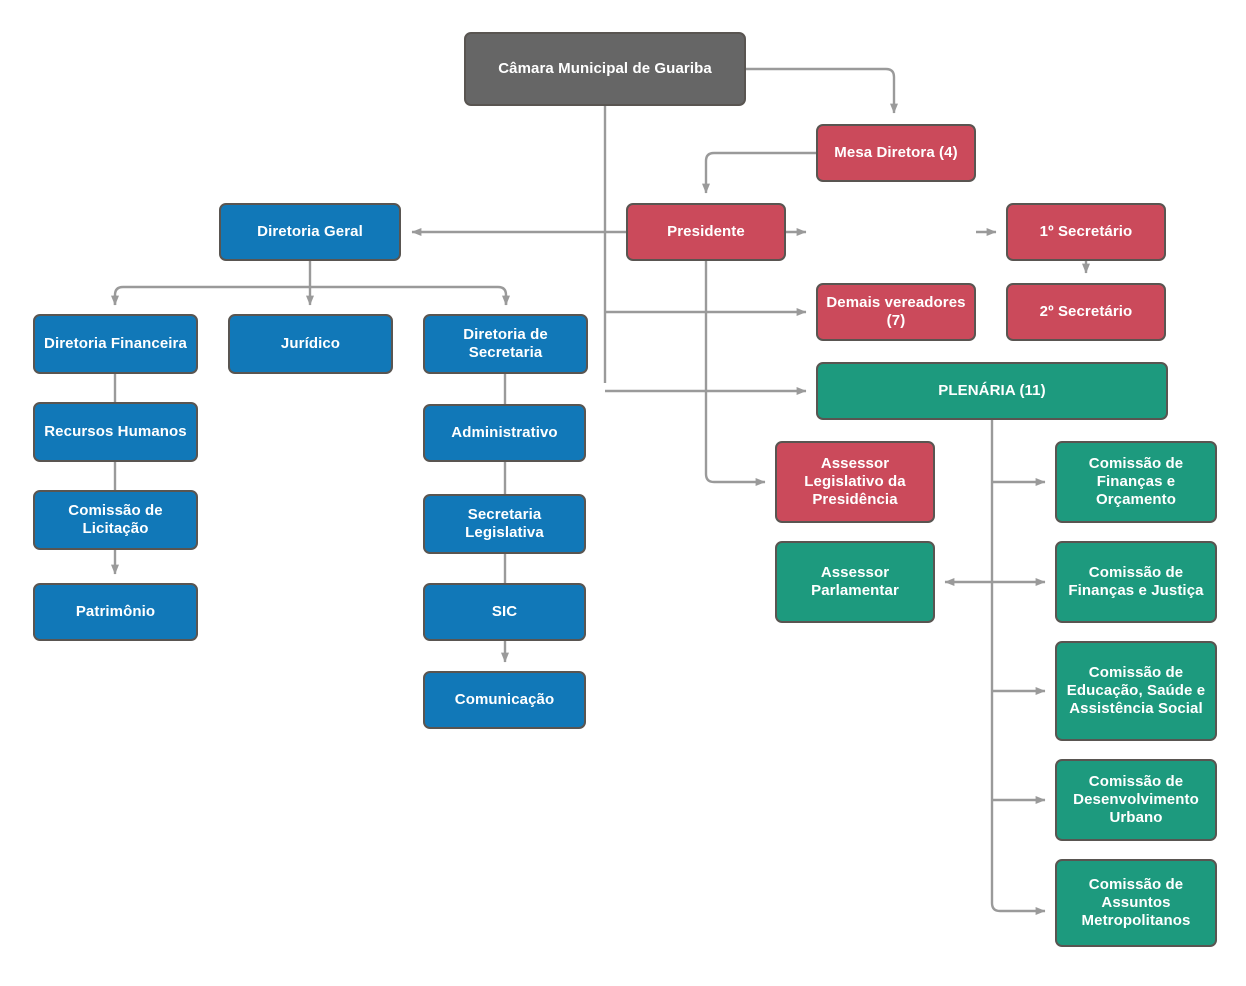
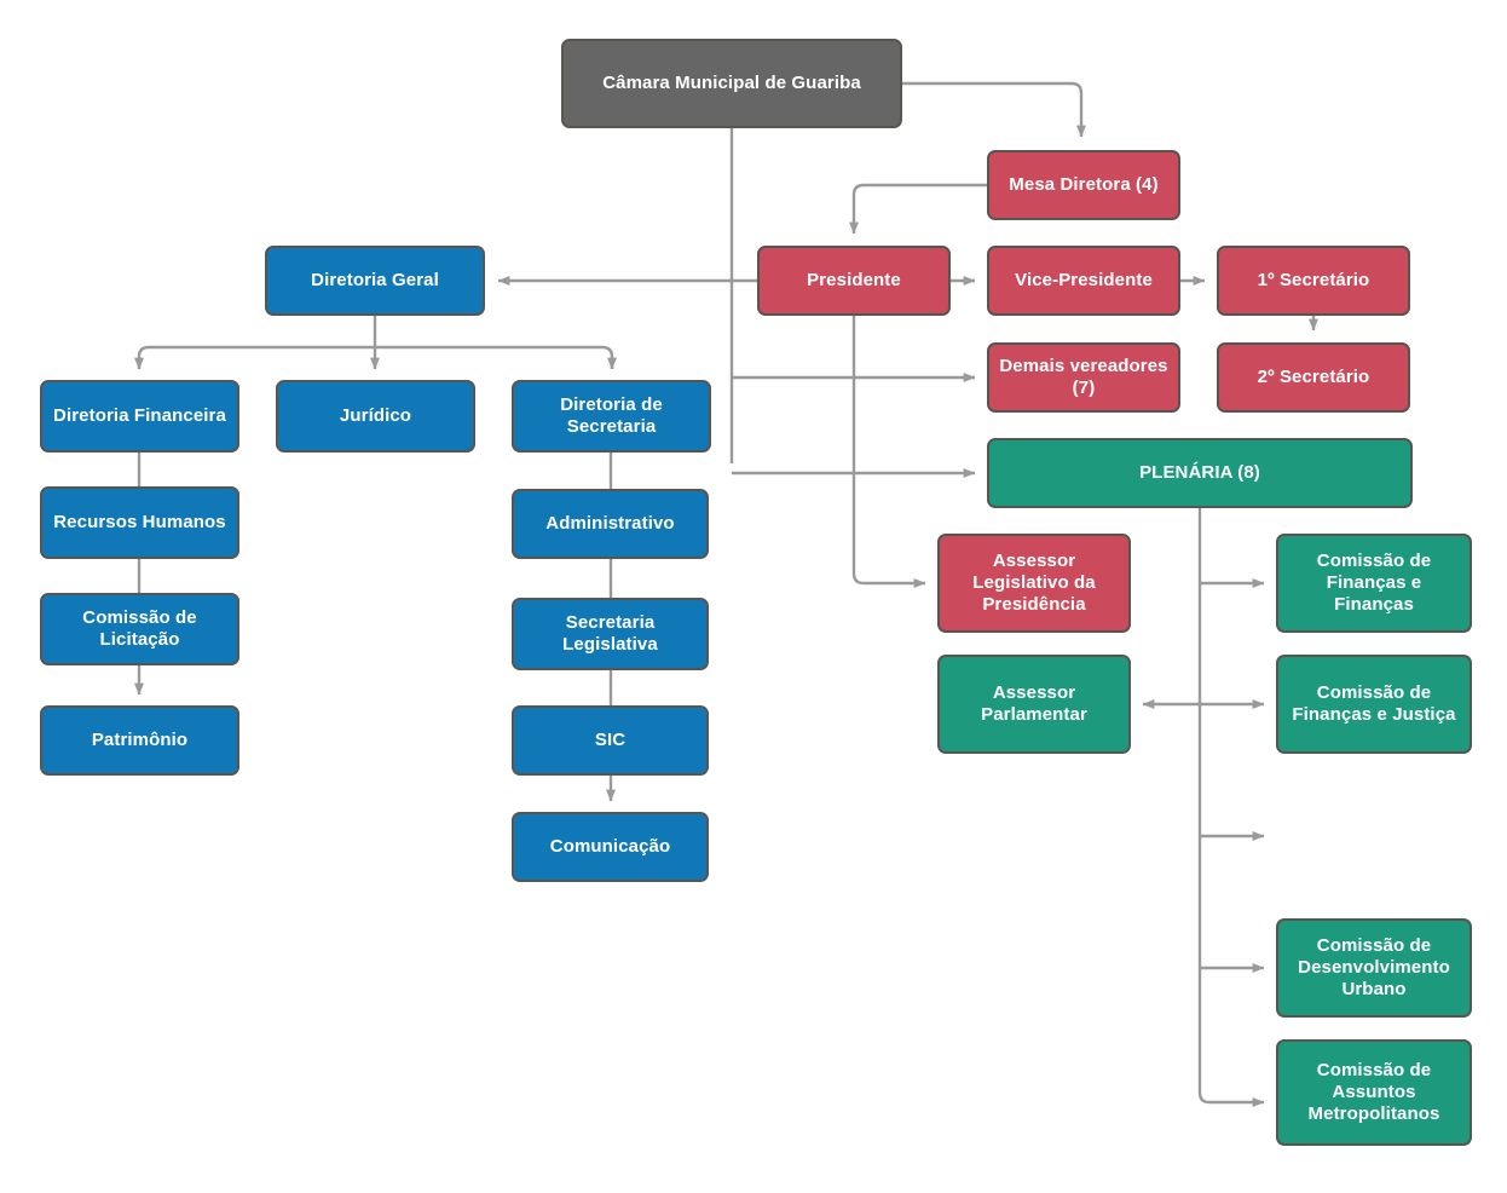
  Câmara Municipal de Guariba
  Mesa Diretora (4)
  Presidente
+ Vice-Presidente
  1º Secretário
  Demais vereadores (7)
  2º Secretário
- PLENÁRIA (11)
+ PLENÁRIA (8)
  Assessor Legislativo da Presidência
  Assessor Parlamentar
- Comissão de Finanças e Orçamento
+ Comissão de Finanças e Finanças
  Comissão de Finanças e Justiça
- Comissão de Educação, Saúde e Assistência Social
  Comissão de Desenvolvimento Urbano
  Comissão de Assuntos Metropolitanos
  Diretoria Geral
  Diretoria Financeira
  Jurídico
  Diretoria de Secretaria
  Recursos Humanos
  Comissão de Licitação
  Patrimônio
  Administrativo
  Secretaria Legislativa
  SIC
  Comunicação
